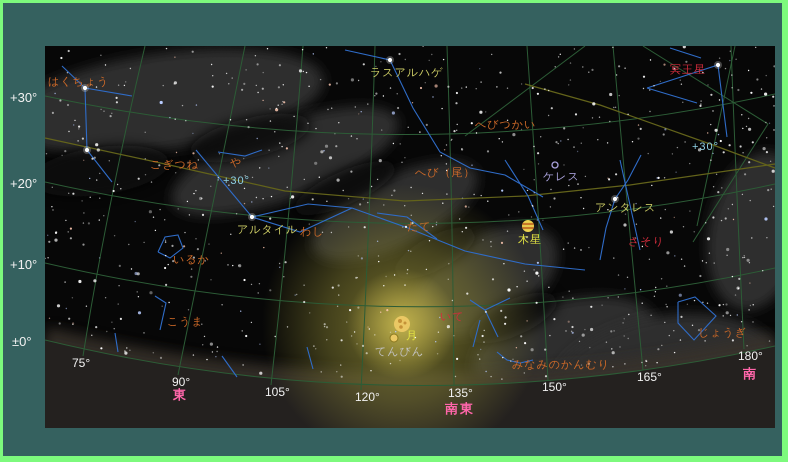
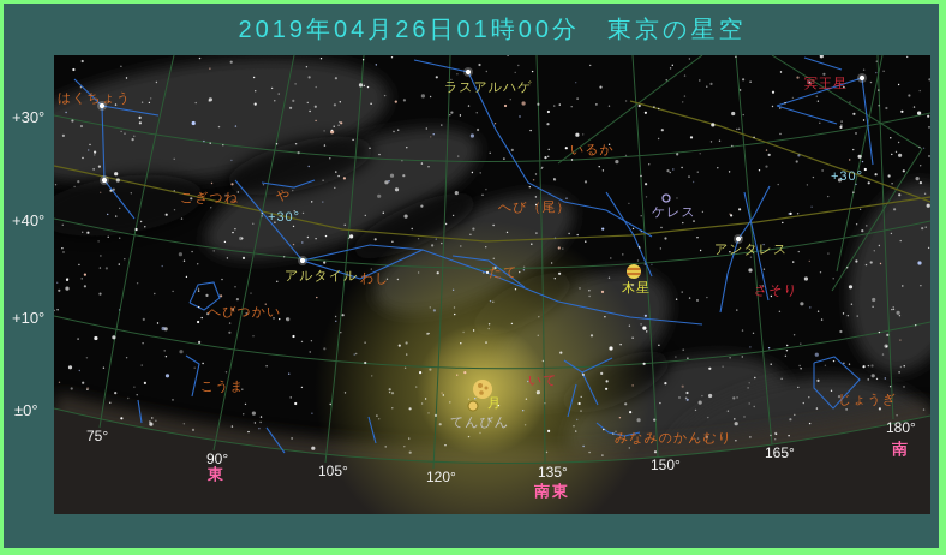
+ 2019年04月26日01時00分 東京の星空
  はくちょう
  こぎつね
  や
  +30°
  アルタイル
  わし
- いるか
+ へびつかい
  こうま
  たて
  ラスアルハゲ
- へびつかい
+ いるか
  へび（尾）
  ケレス
  木星
  アンタレス
  さそり
  冥王星
  +30°
  いて
  月
  てんびん
  みなみのかんむり
  じょうぎ
  75°
  90°
  105°
  120°
  135°
  150°
  165°
  180°
  東
  南東
  南
  +30°
- +20°
+ +40°
  +10°
  ±0°
